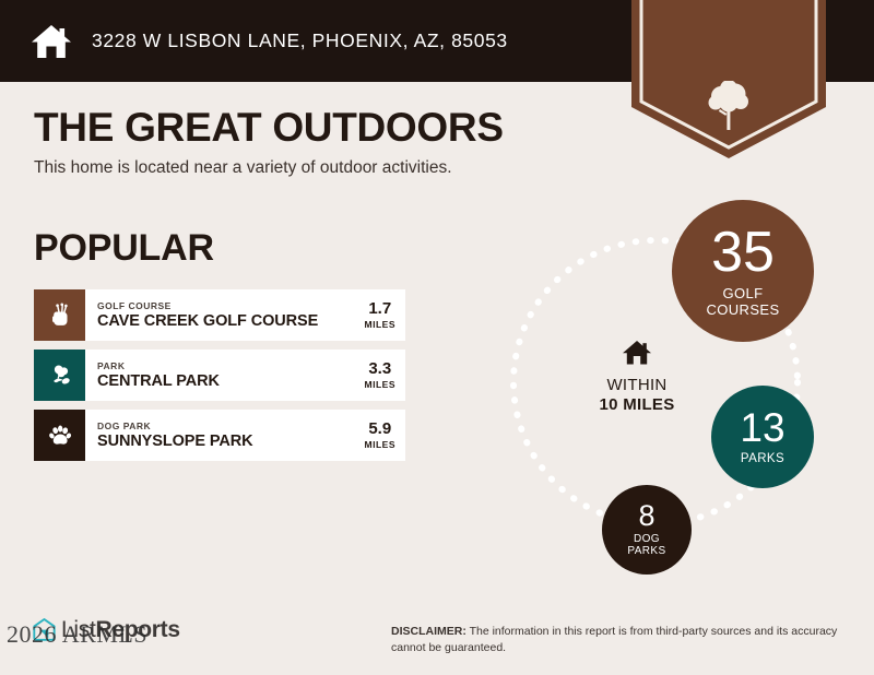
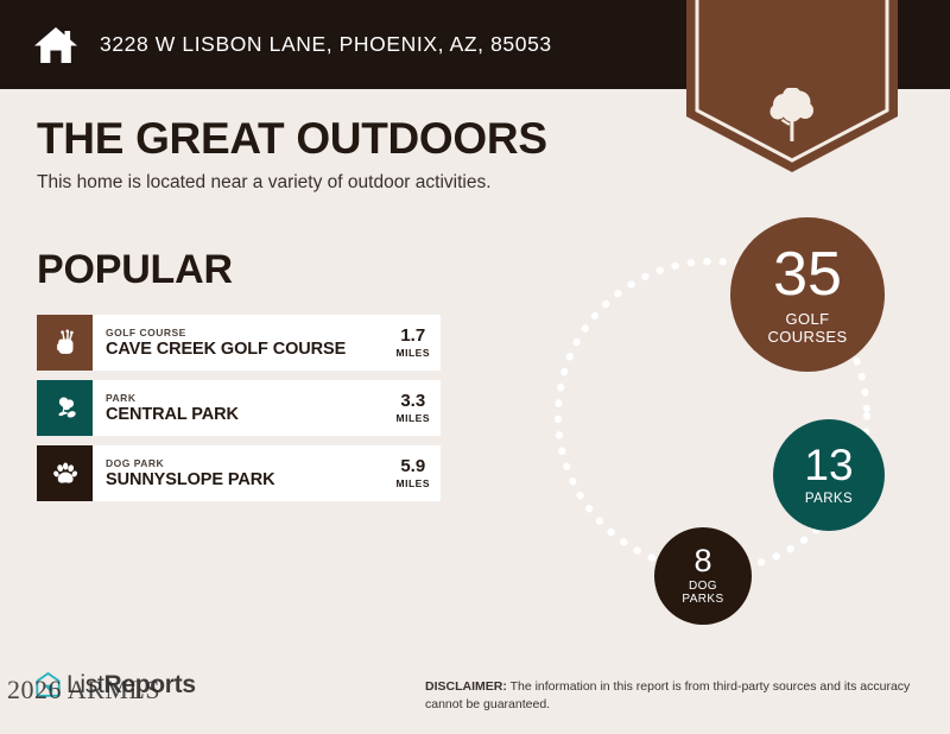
  3228 W LISBON LANE, PHOENIX, AZ, 85053
  THE GREAT OUTDOORS
  This home is located near a variety of outdoor activities.
  POPULAR
  GOLF COURSE
  CAVE CREEK GOLF COURSE
  1.7
  MILES
  PARK
  CENTRAL PARK
  3.3
  MILES
  DOG PARK
  SUNNYSLOPE PARK
  5.9
  MILES
  35
  GOLF
  COURSES
  13
  PARKS
  8
  DOG
  PARKS
- WITHIN
- 10 MILES
  ListReports
  2026 ARMLS
  DISCLAIMER: The information in this report is from third-party sources and its accuracy cannot be guaranteed.
